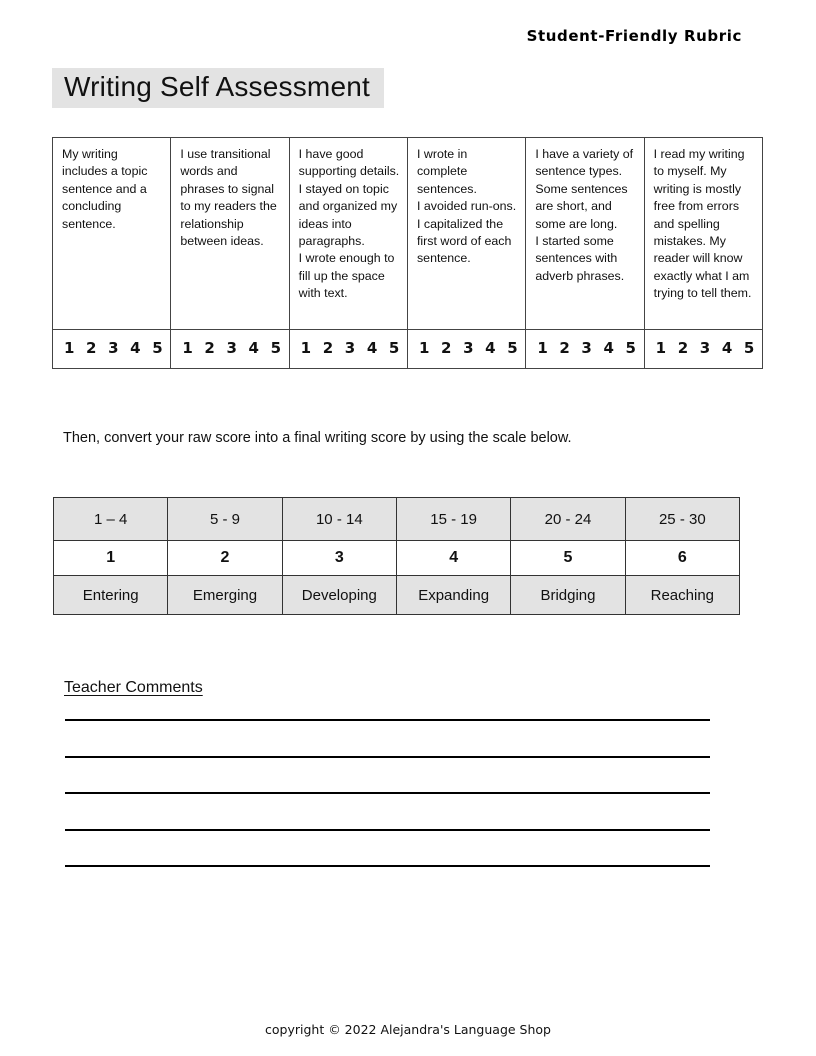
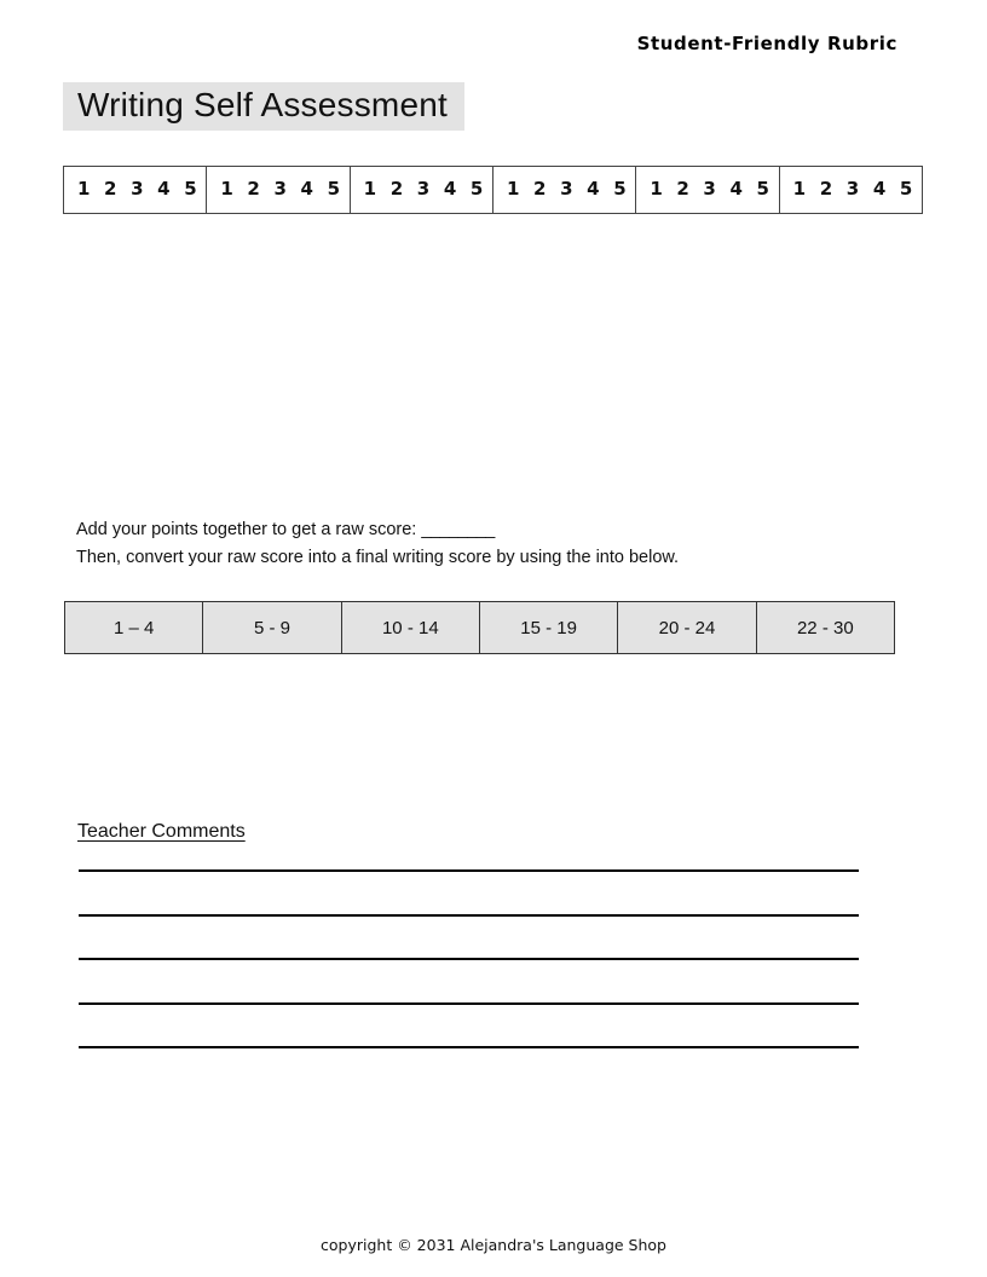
  Student-Friendly Rubric
  Writing Self Assessment
- My writing includes a topic sentence and a concluding sentence.	I use transitional words and phrases to signal to my readers the relationship between ideas.	I have good supporting details. I stayed on topic and organized my ideas into paragraphs. I wrote enough to fill up the space with text.	I wrote in complete sentences. I avoided run-ons. I capitalized the first word of each sentence.	I have a variety of sentence types. Some sentences are short, and some are long. I started some sentences with adverb phrases.	I read my writing to myself. My writing is mostly free from errors and spelling mistakes. My reader will know exactly what I am trying to tell them.
  1 2 3 4 5	1 2 3 4 5	1 2 3 4 5	1 2 3 4 5	1 2 3 4 5	1 2 3 4 5
+ Add your points together to get a raw score: ________
- Then, convert your raw score into a final writing score by using the scale below.
+ Then, convert your raw score into a final writing score by using the into below.
- 1 – 4	5 - 9	10 - 14	15 - 19	20 - 24	25 - 30
+ 1 – 4	5 - 9	10 - 14	15 - 19	20 - 24	22 - 30
- 1	2	3	4	5	6
- Entering	Emerging	Developing	Expanding	Bridging	Reaching
  Teacher Comments
- copyright © 2022 Alejandra's Language Shop
+ copyright © 2031 Alejandra's Language Shop
